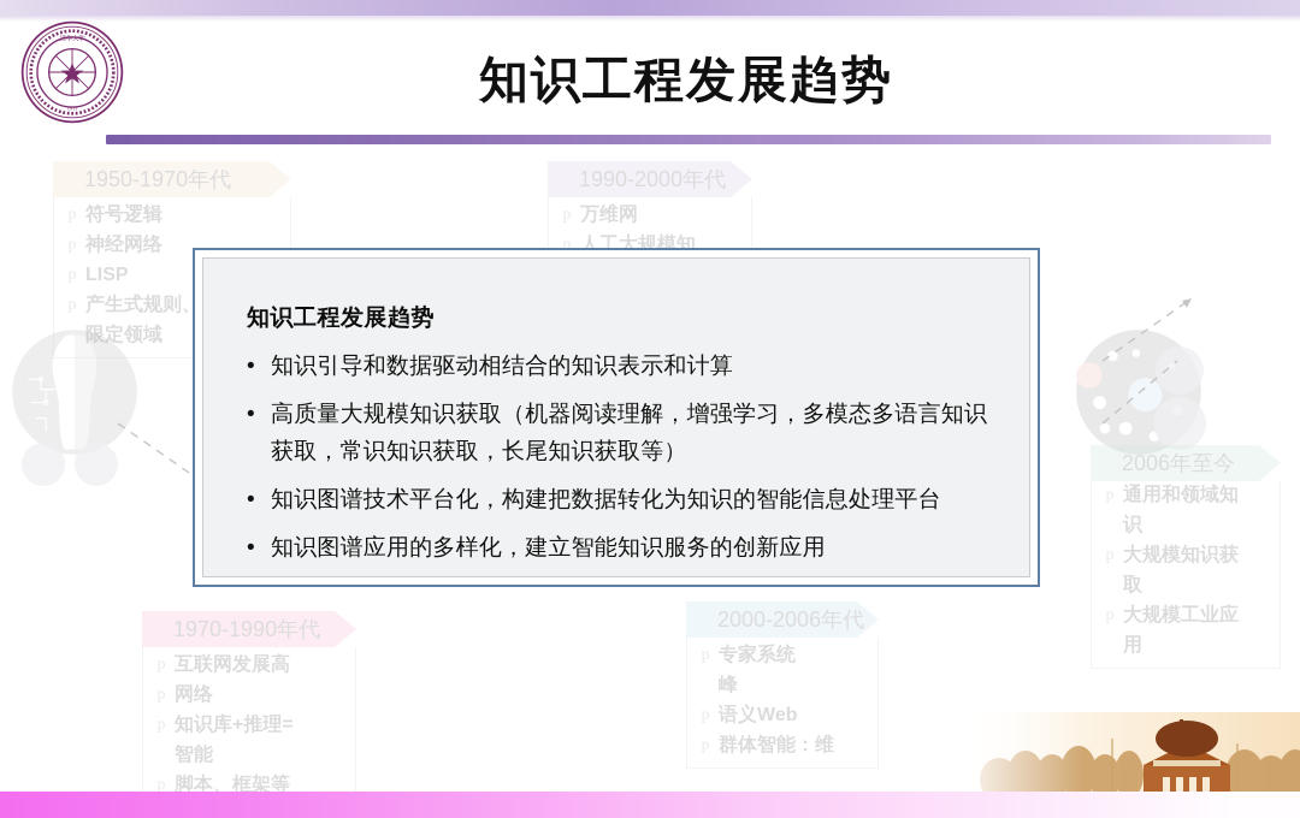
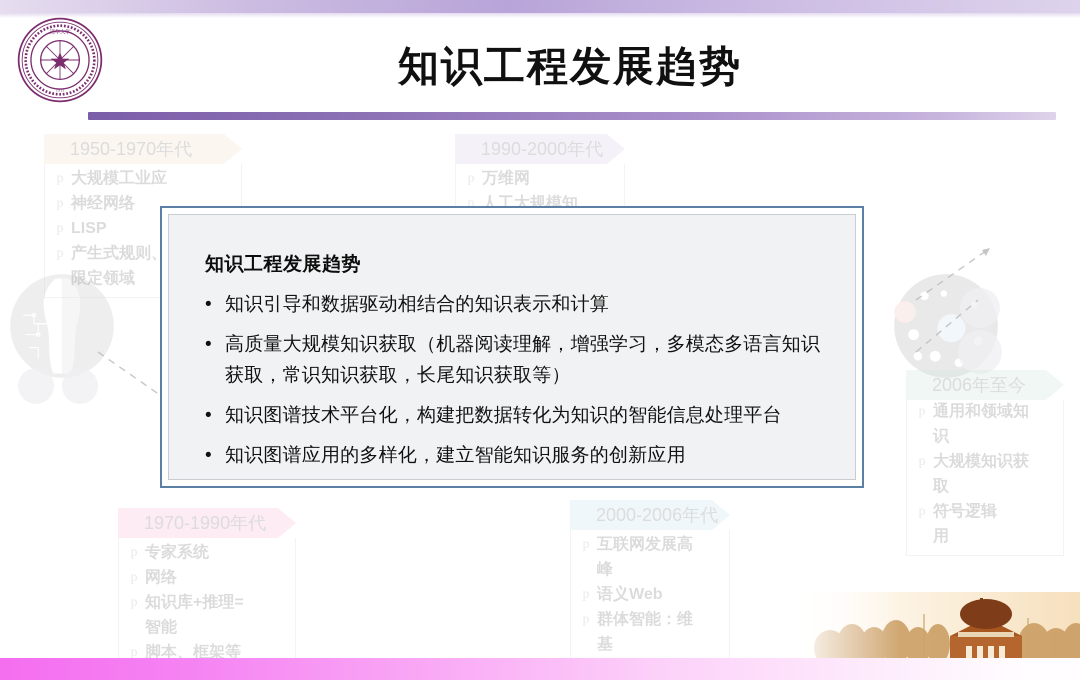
  知识工程发展趋势
  1950-1970年代
- 符号逻辑
+ 大规模工业应
  神经网络
  LISP
  产生式规则、
  限定领域
  1990-2000年代
  万维网
  p
  人工大规模知
  1970-1990年代
- 互联网发展高
+ 专家系统
  网络
  知识库+推理=
  智能
  p
  脚本、框架等
  2000-2006年代
- 专家系统
+ 互联网发展高
  峰
  语义Web
  群体智能：维
+ 基
  2006年至今
  维基结构化
  通用和领域知
  识
  大规模知识获
  取
- 大规模工业应
+ 符号逻辑
  用
  知识工程发展趋势
  •
  知识引导和数据驱动相结合的知识表示和计算
  •
  高质量大规模知识获取（机器阅读理解，增强学习，多模态多语言知识获取，常识知识获取，长尾知识获取等）
  •
  知识图谱技术平台化，构建把数据转化为知识的智能信息处理平台
  •
  知识图谱应用的多样化，建立智能知识服务的创新应用
